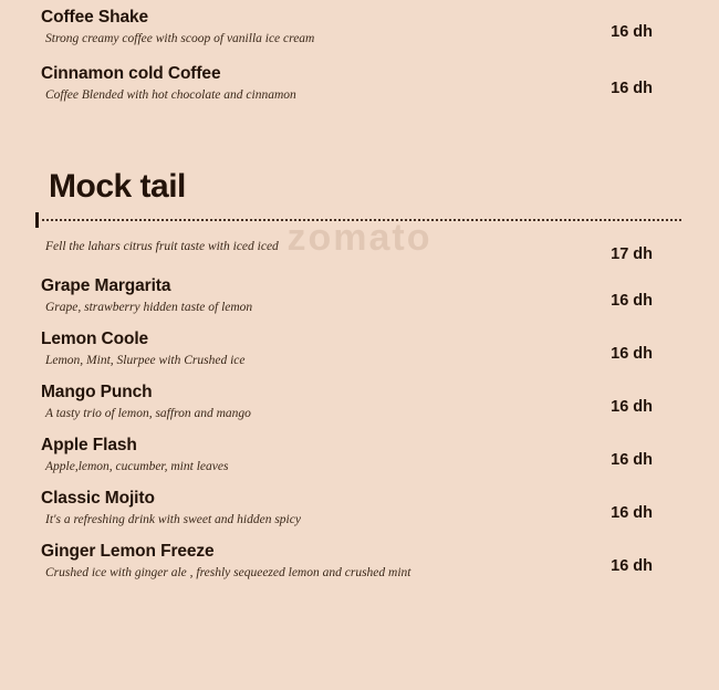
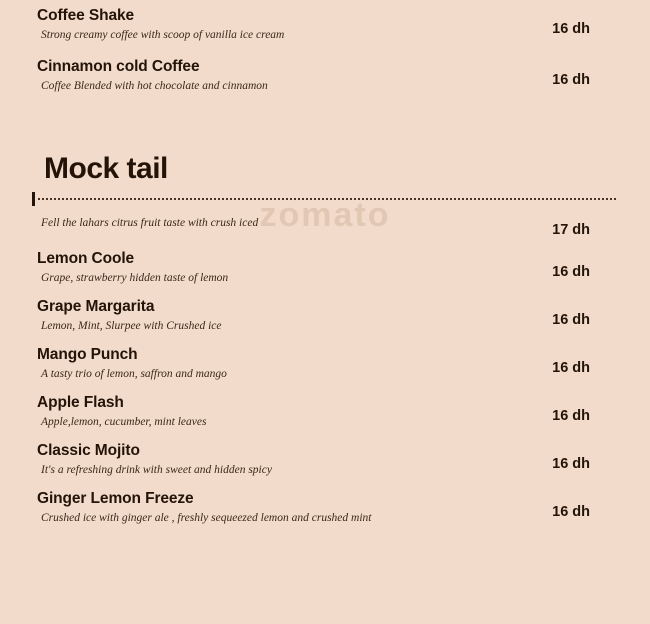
  zomato
  Coffee Shake
  Strong creamy coffee with scoop of vanilla ice cream
  16 dh
  Cinnamon cold Coffee
  Coffee Blended with hot chocolate and cinnamon
  16 dh
  Mock tail
- Fell the lahars citrus fruit taste with iced iced
+ Fell the lahars citrus fruit taste with crush iced
  17 dh
- Grape Margarita
+ Lemon Coole
  Grape, strawberry hidden taste of lemon
  16 dh
- Lemon Coole
+ Grape Margarita
  Lemon, Mint, Slurpee with Crushed ice
  16 dh
  Mango Punch
  A tasty trio of lemon, saffron and mango
  16 dh
  Apple Flash
  Apple,lemon, cucumber, mint leaves
  16 dh
  Classic Mojito
  It's a refreshing drink with sweet and hidden spicy
  16 dh
  Ginger Lemon Freeze
  Crushed ice with ginger ale , freshly sequeezed lemon and crushed mint
  16 dh
